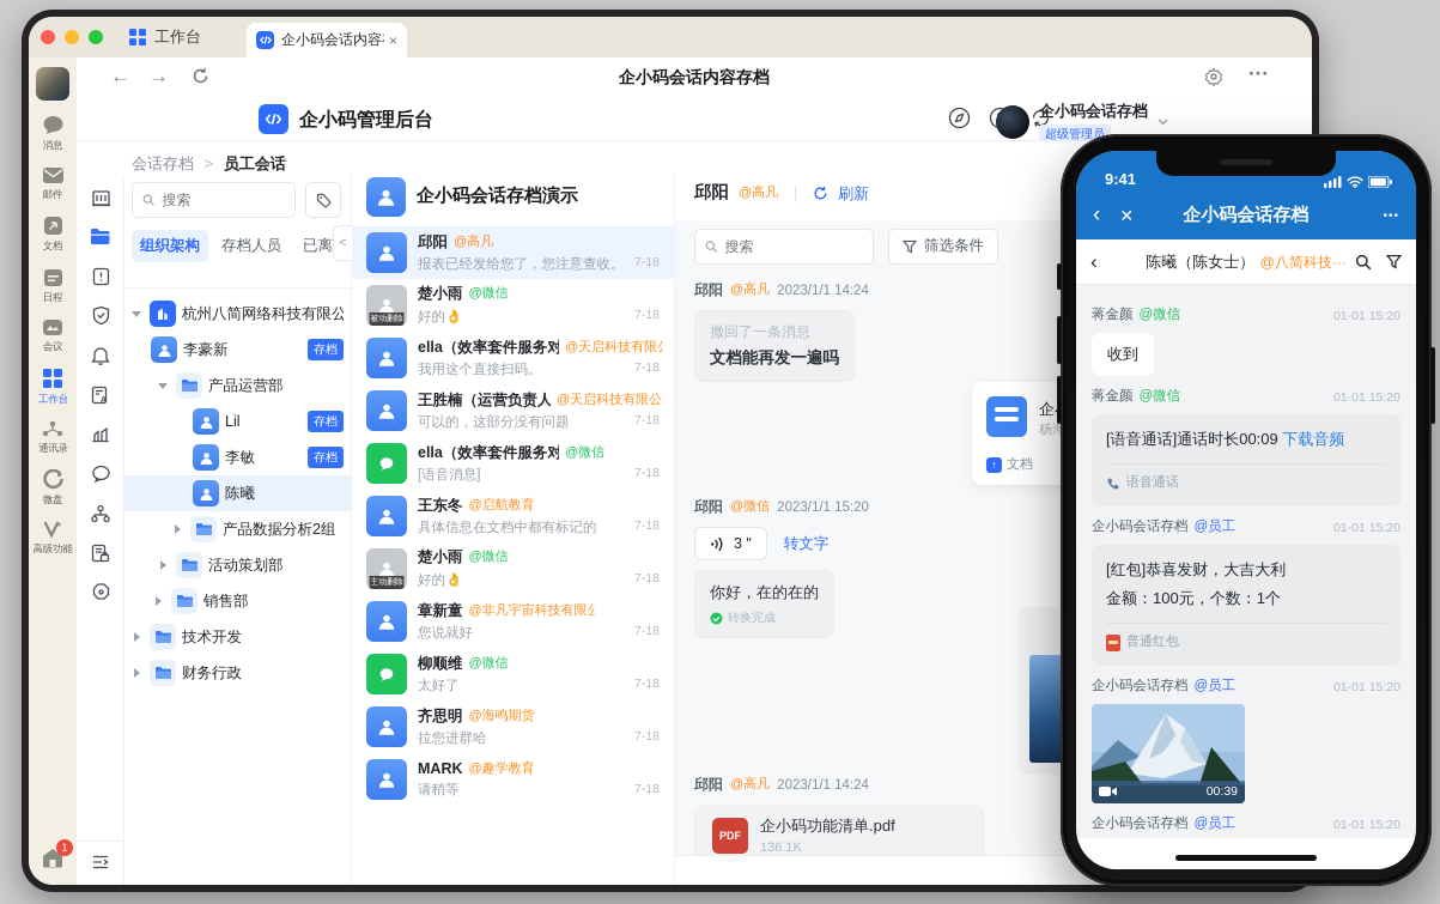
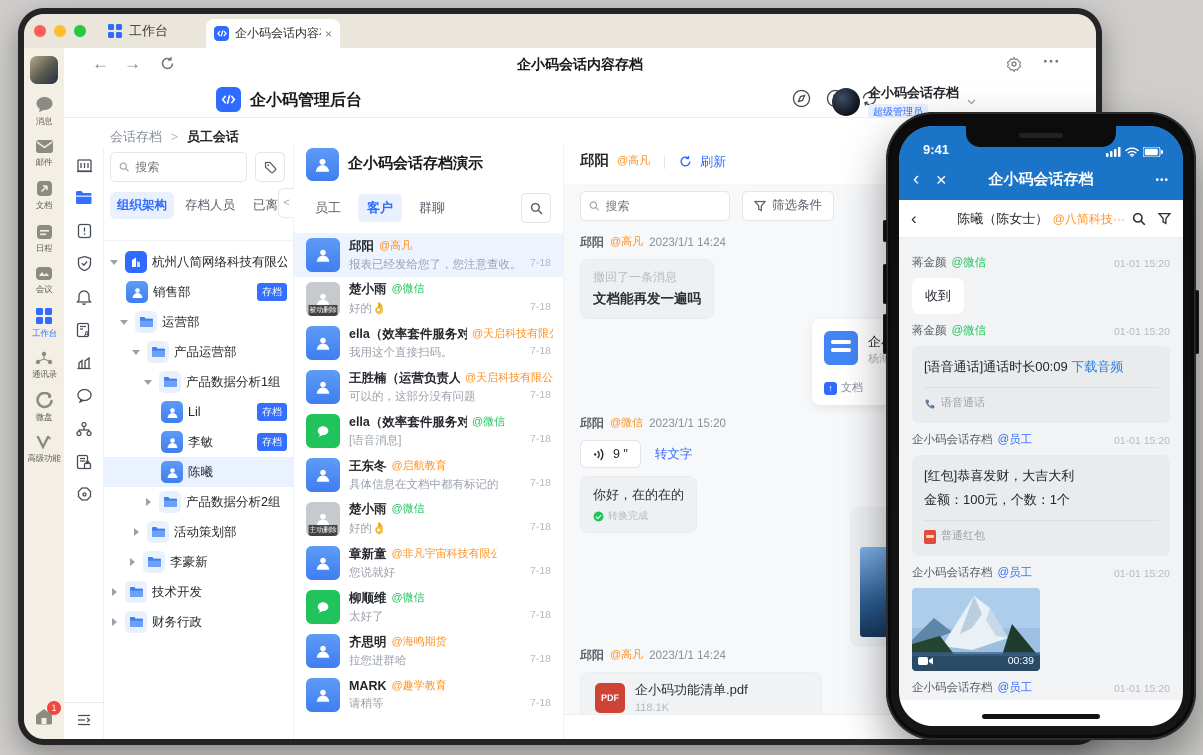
  工作台
  企小码会话内容
  ×
  ←
  →
  企小码会话内容存档
  ···
  消息
  邮件
  文档
  日程
  会议
  工作台
  通讯录
  微盘
  高级功能
  1
  企小码管理后台
  企小码会话存档
  超级管理员
  会话存档 > 员工会话
  搜索
  组织架构
  存档人员
  <
  杭州八简网络科技有限公
- 李豪新
+ 销售部
  存档
+ 运营部
  产品运营部
+ 产品数据分析1组
  Lil
  存档
  李敏
  存档
  陈曦
  产品数据分析2组
  活动策划部
- 销售部
+ 李豪新
  技术开发
  财务行政
  企小码会话存档演示
+ 员工
+ 客户
+ 群聊
  邱阳
  @高凡
  报表已经发给您了，您注意查收
  7-18
  楚小雨
  @微信
  好的👌
  7-18
  ella（效率套件服务对
  @天启科技有限
  我用这个直接扫码。
  7-18
  王胜楠（运营负责人
  @天启科技有限公
  可以的，这部分没有问题
  7-18
  ella（效率套件服务对
  @微信
  [语音消息]
  7-18
  王东冬
  @启航教育
  具体信息在文档中都有标记的
  7-18
  楚小雨
  @微信
  好的👌
  7-18
  章新童
  @非凡宇宙科技有限公
  您说就好
  7-18
  柳顺维
  @微信
  太好了
  7-18
  齐思明
  @海鸣期货
  拉您进群哈
  7-18
  MARK
  @趣学教育
  请稍等
  7-18
  邱阳
  @高凡
  刷新
  搜索
  筛选条件
  邱阳
  @高凡
  2023/1/1 14:24
  撤回了一条消息
  文档能再发一遍吗
  杨海
  ↑
  文档
  邱阳
  @微信
  2023/1/1 15:20
- 3 "
+ 9 "
  转文字
  你好，在的在的
  转换完成
  邱阳
  @高凡
  2023/1/1 14:24
  PDF
  企小码功能清单.pdf
- 136.1K
+ 118.1K
  9:41
  ‹
  ✕
  企小码会话存档
  •••
  ‹
  陈曦（陈女士） @八简科技···
  蒋金颜
  @微信
  01-01 15:20
  收到
  蒋金颜
  @微信
  01-01 15:20
  [语音通话]通话时长00:09 下载音频
  语音通话
  企小码会话存档
  @员工
  01-01 15:20
  [红包]恭喜发财，大吉大利
  金额：100元，个数：1个
  普通红包
  企小码会话存档
  @员工
  01-01 15:20
  00:39
  企小码会话存档
  @员工
  01-01 15:20
